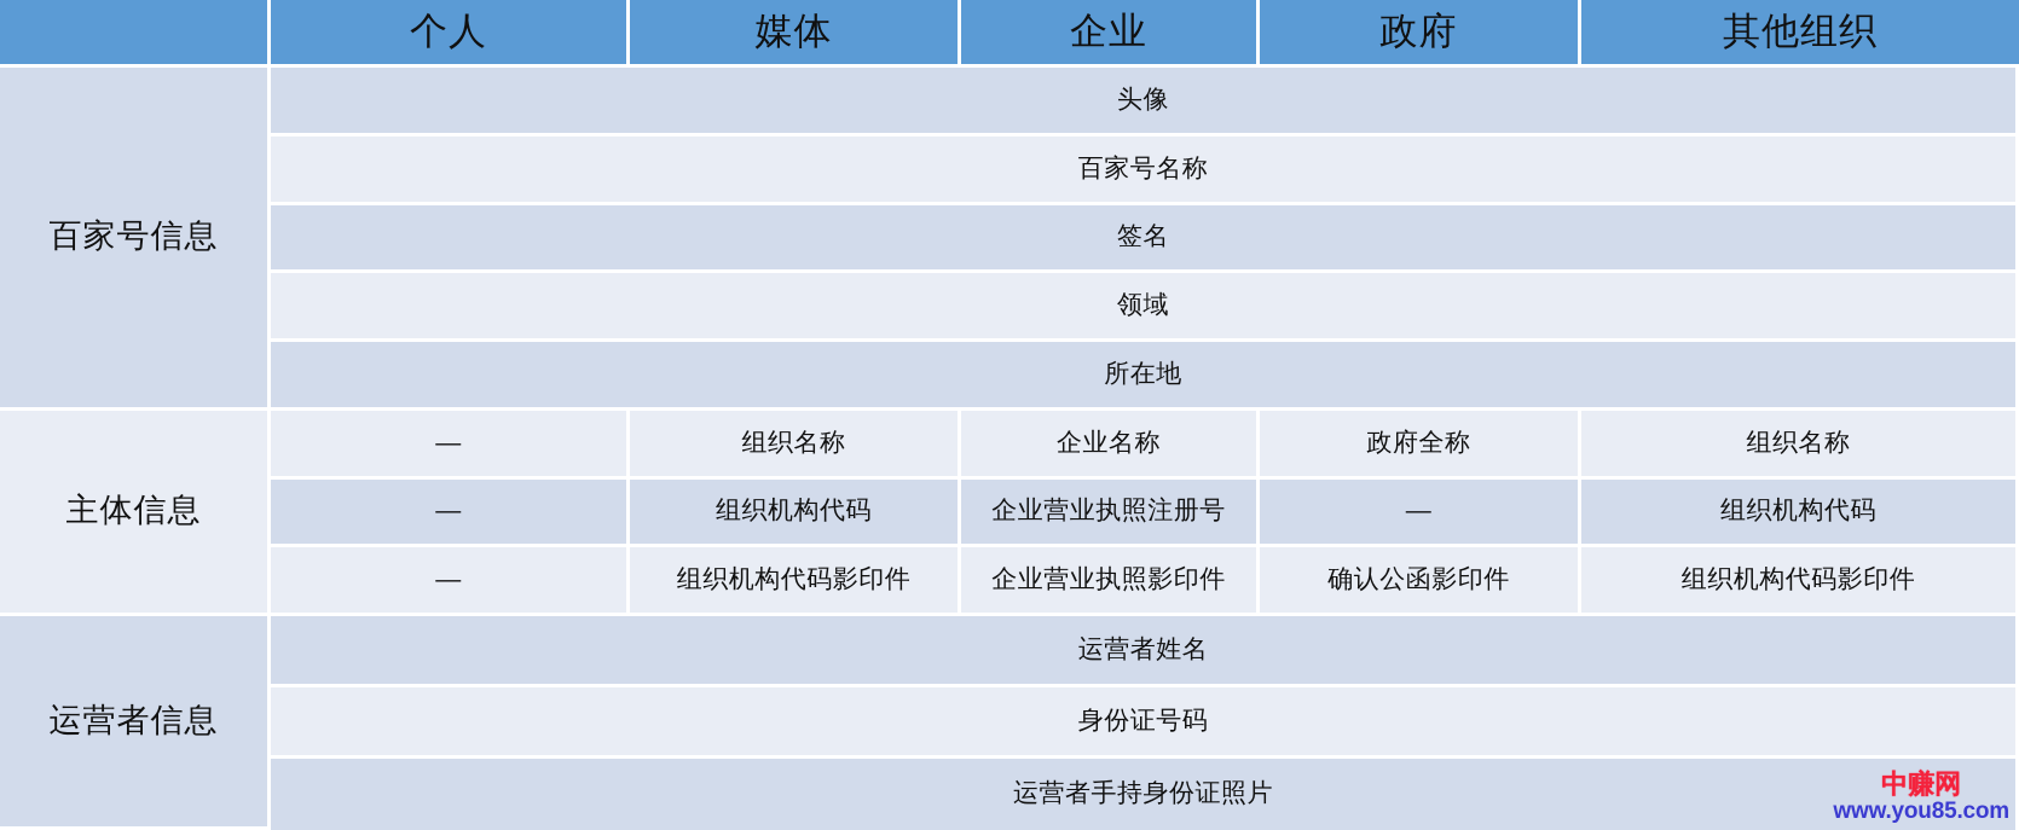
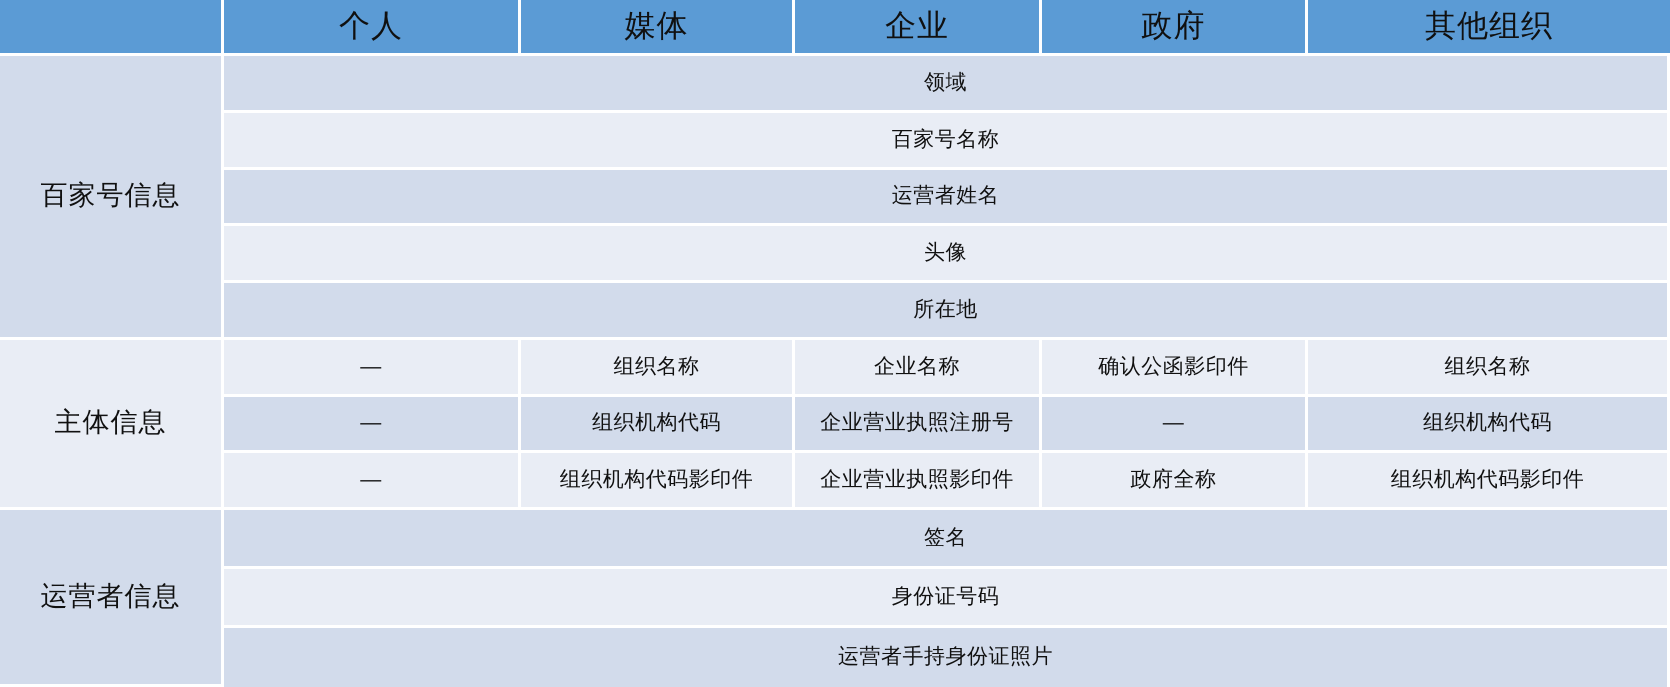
  	个人	媒体	企业	政府	其他组织
- 百家号信息	头像
+ 百家号信息	领域
  百家号名称
- 签名
+ 运营者姓名
- 领域
+ 头像
  所在地
- 主体信息	—	组织名称	企业名称	政府全称	组织名称
+ 主体信息	—	组织名称	企业名称	确认公函影印件	组织名称
  —	组织机构代码	企业营业执照注册号	—	组织机构代码
- —	组织机构代码影印件	企业营业执照影印件	确认公函影印件	组织机构代码影印件
+ —	组织机构代码影印件	企业营业执照影印件	政府全称	组织机构代码影印件
- 运营者信息	运营者姓名
+ 运营者信息	签名
  身份证号码
  运营者手持身份证照片
- 中赚网
- www.you85.com
